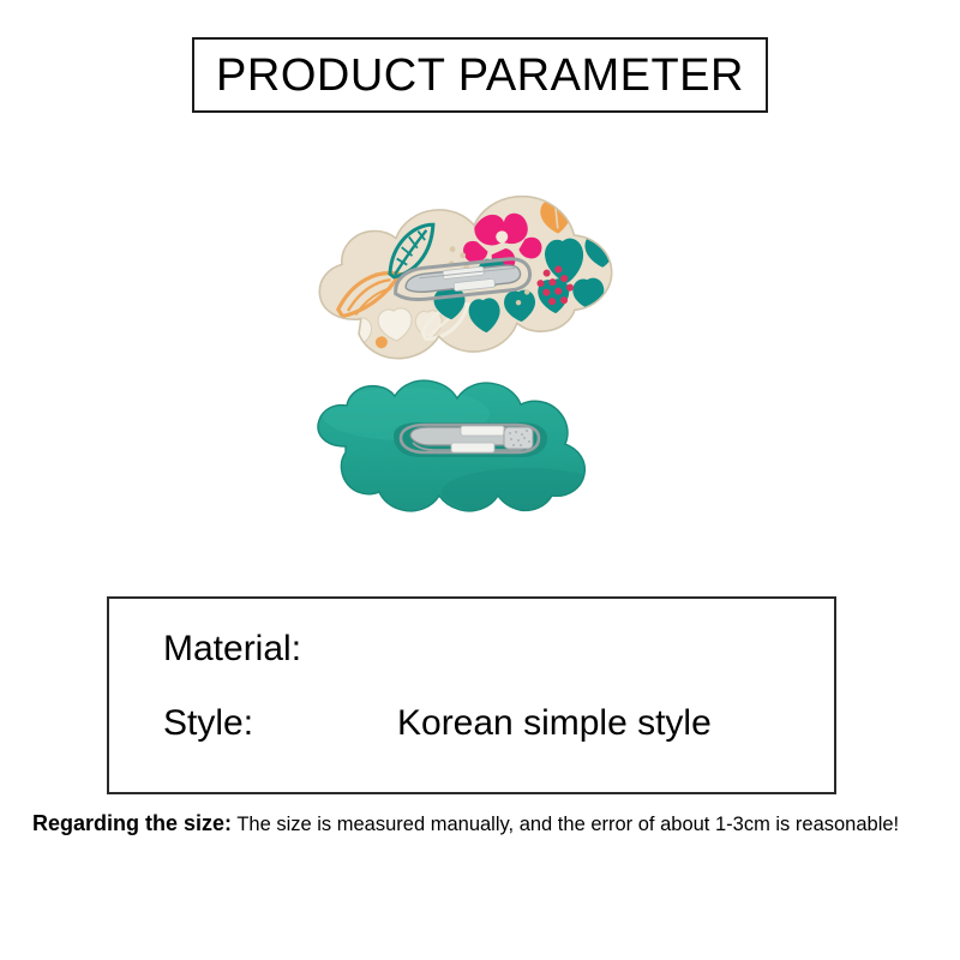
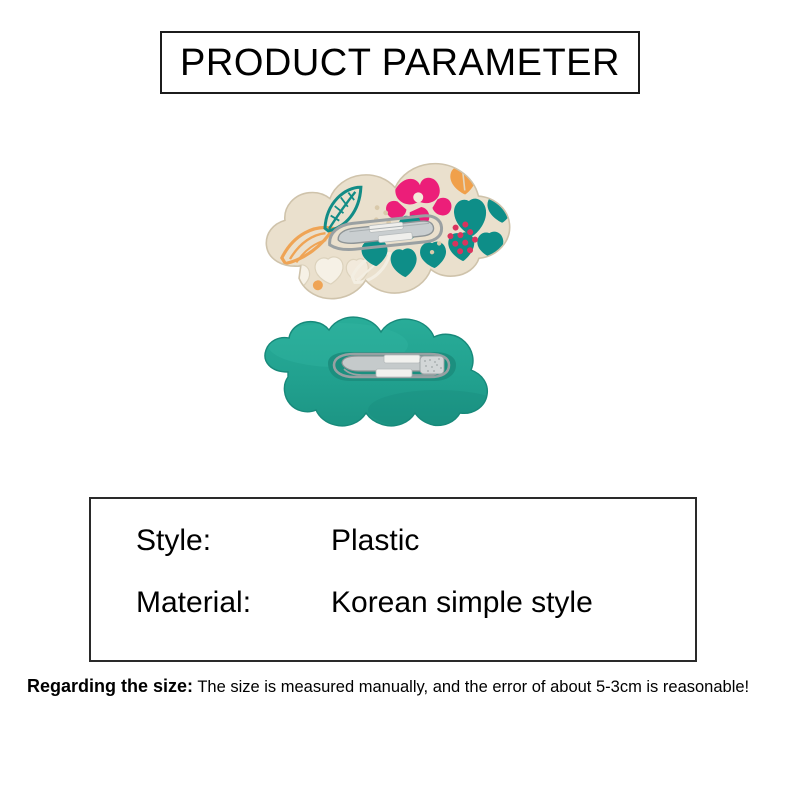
  PRODUCT PARAMETER
- Material:
+ Style:
+ Plastic
- Style:
+ Material:
  Korean simple style
- Regarding the size: The size is measured manually, and the error of about 1-3cm is reasonable!
+ Regarding the size: The size is measured manually, and the error of about 5-3cm is reasonable!
